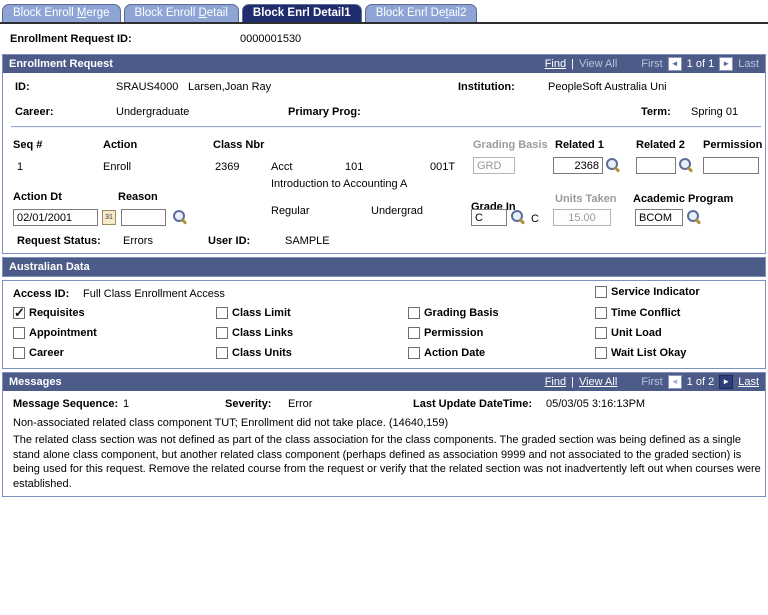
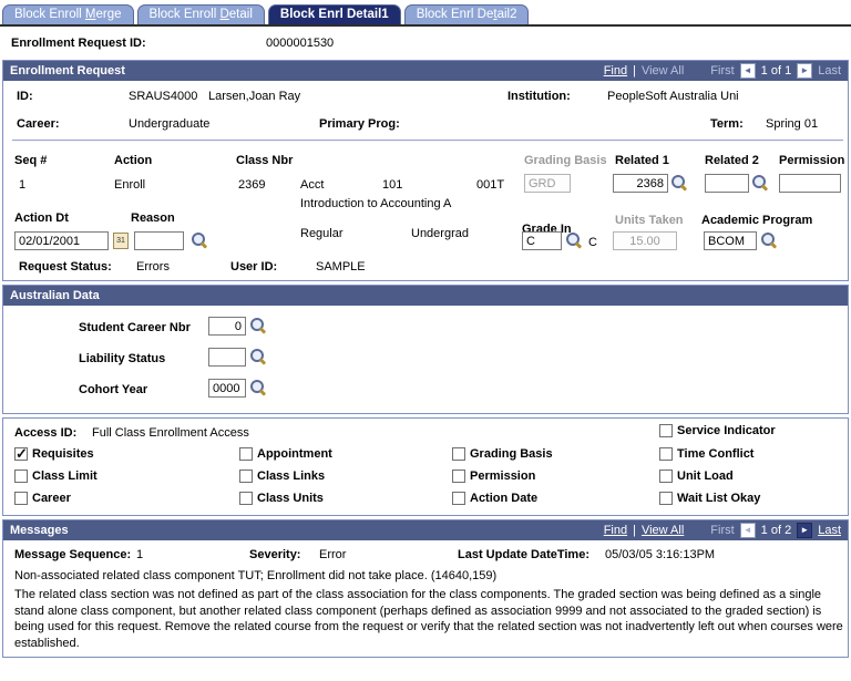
  Block Enroll Merge
  Block Enroll Detail
  Block Enrl Detail1
  Block Enrl Detail2
  Enrollment Request ID:
  0000001530
  Enrollment Request
  Find
  |
  View All
  First
  ◄
  1 of 1
  ►
  Last
  ID:
  SRAUS4000
  Larsen,Joan Ray
  Institution:
  PeopleSoft Australia Uni
  Career:
  Undergraduate
  Primary Prog:
  Term:
  Spring 01
  Seq #
  Action
  Class Nbr
  Grading Basis
  Related 1
  Related 2
  Permission
  1
  Enroll
  2369
  Acct
  101
  001T
  GRD
  2368
  Introduction to Accounting A
  Action Dt
  Reason
  Units Taken
  Academic Program
  Grade In
  02/01/2001
  Regular
  Undergrad
  C
  C
  15.00
  BCOM
  Request Status:
  Errors
  User ID:
  SAMPLE
  Australian Data
+ Student Career Nbr
+ 0
+ Liability Status
+ Cohort Year
+ 0000
  Access ID:
  Full Class Enrollment Access
  Service Indicator
  Requisites
- Class Limit
+ Appointment
  Grading Basis
  Time Conflict
- Appointment
+ Class Limit
  Class Links
  Permission
  Unit Load
  Career
  Class Units
  Action Date
  Wait List Okay
  Messages
  Find
  |
  View All
  First
  ◄
  1 of 2
  ►
  Last
  Message Sequence:
  1
  Severity:
  Error
  Last Update DateTime:
  05/03/05 3:16:13PM
  Non-associated related class component TUT; Enrollment did not take place. (14640,159)
  The related class section was not defined as part of the class association for the class components. The graded section was being defined as a single stand alone class component, but another related class component (perhaps defined as association 9999 and not associated to the graded section) is being used for this request. Remove the related course from the request or verify that the related section was not inadvertently left out when courses were established.
